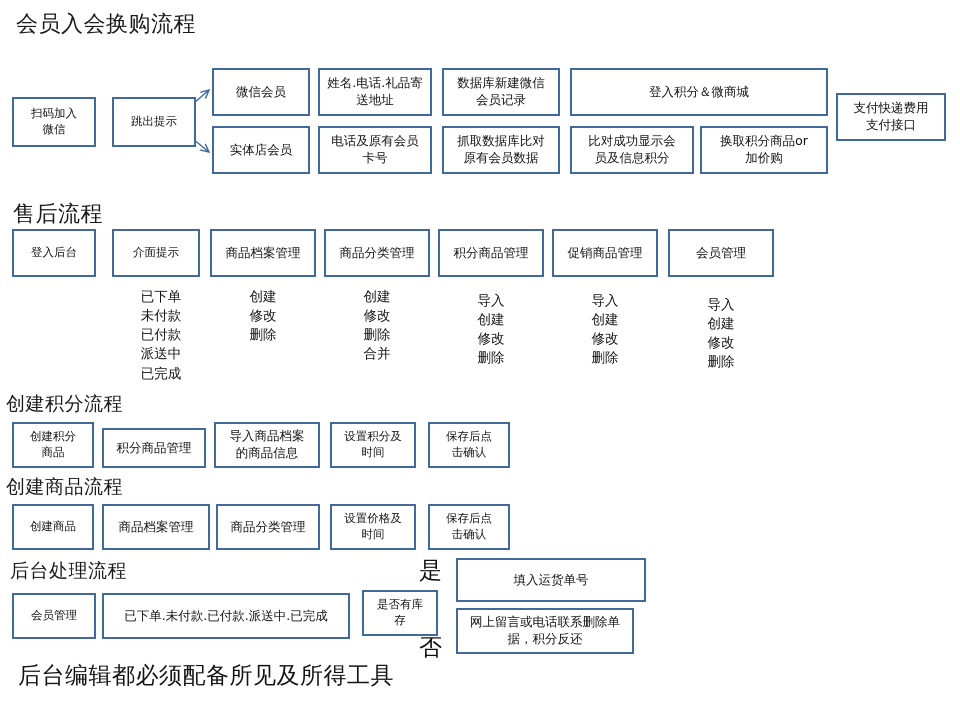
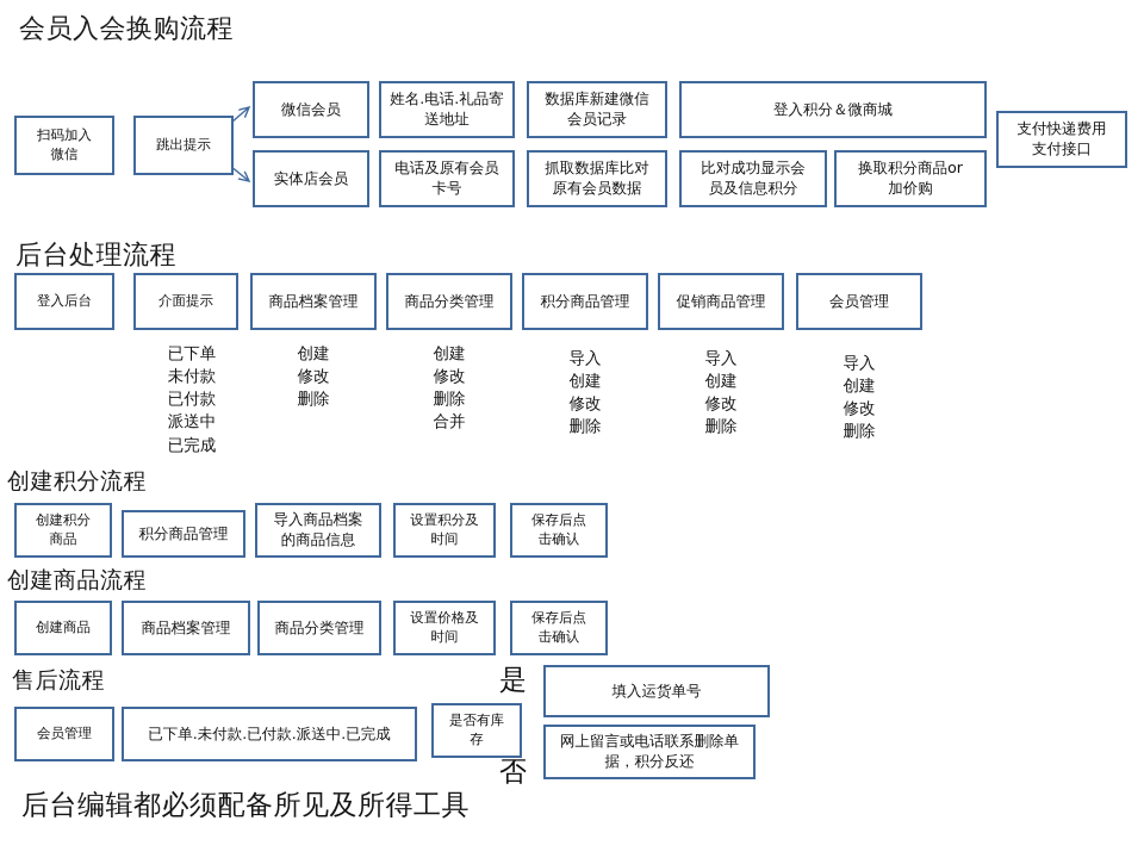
  会员入会换购流程
  扫码加入
  微信
  跳出提示
  微信会员
  实体店会员
  姓名.电话.礼品寄
  送地址
  电话及原有会员
  卡号
  数据库新建微信
  会员记录
  抓取数据库比对
  原有会员数据
  登入积分＆微商城
  比对成功显示会
  员及信息积分
  换取积分商品or
  加价购
  支付快递费用
  支付接口
- 售后流程
+ 后台处理流程
  登入后台
  介面提示
  商品档案管理
  商品分类管理
  积分商品管理
  促销商品管理
  会员管理
  已下单
  未付款
  已付款
  派送中
  已完成
  创建
  修改
  删除
  创建
  修改
  删除
  合并
  导入
  创建
  修改
  删除
  导入
  创建
  修改
  删除
  导入
  创建
  修改
  删除
  创建积分流程
  创建积分
  商品
  积分商品管理
  导入商品档案
  的商品信息
  设置积分及
  时间
  保存后点
  击确认
  创建商品流程
  创建商品
  商品档案管理
  商品分类管理
  设置价格及
  时间
  保存后点
  击确认
- 后台处理流程
+ 售后流程
  会员管理
  已下单.未付款.已付款.派送中.已完成
  是否有库
  存
  填入运货单号
  网上留言或电话联系删除单
  据，积分反还
  是
  否
  后台编辑都必须配备所见及所得工具
